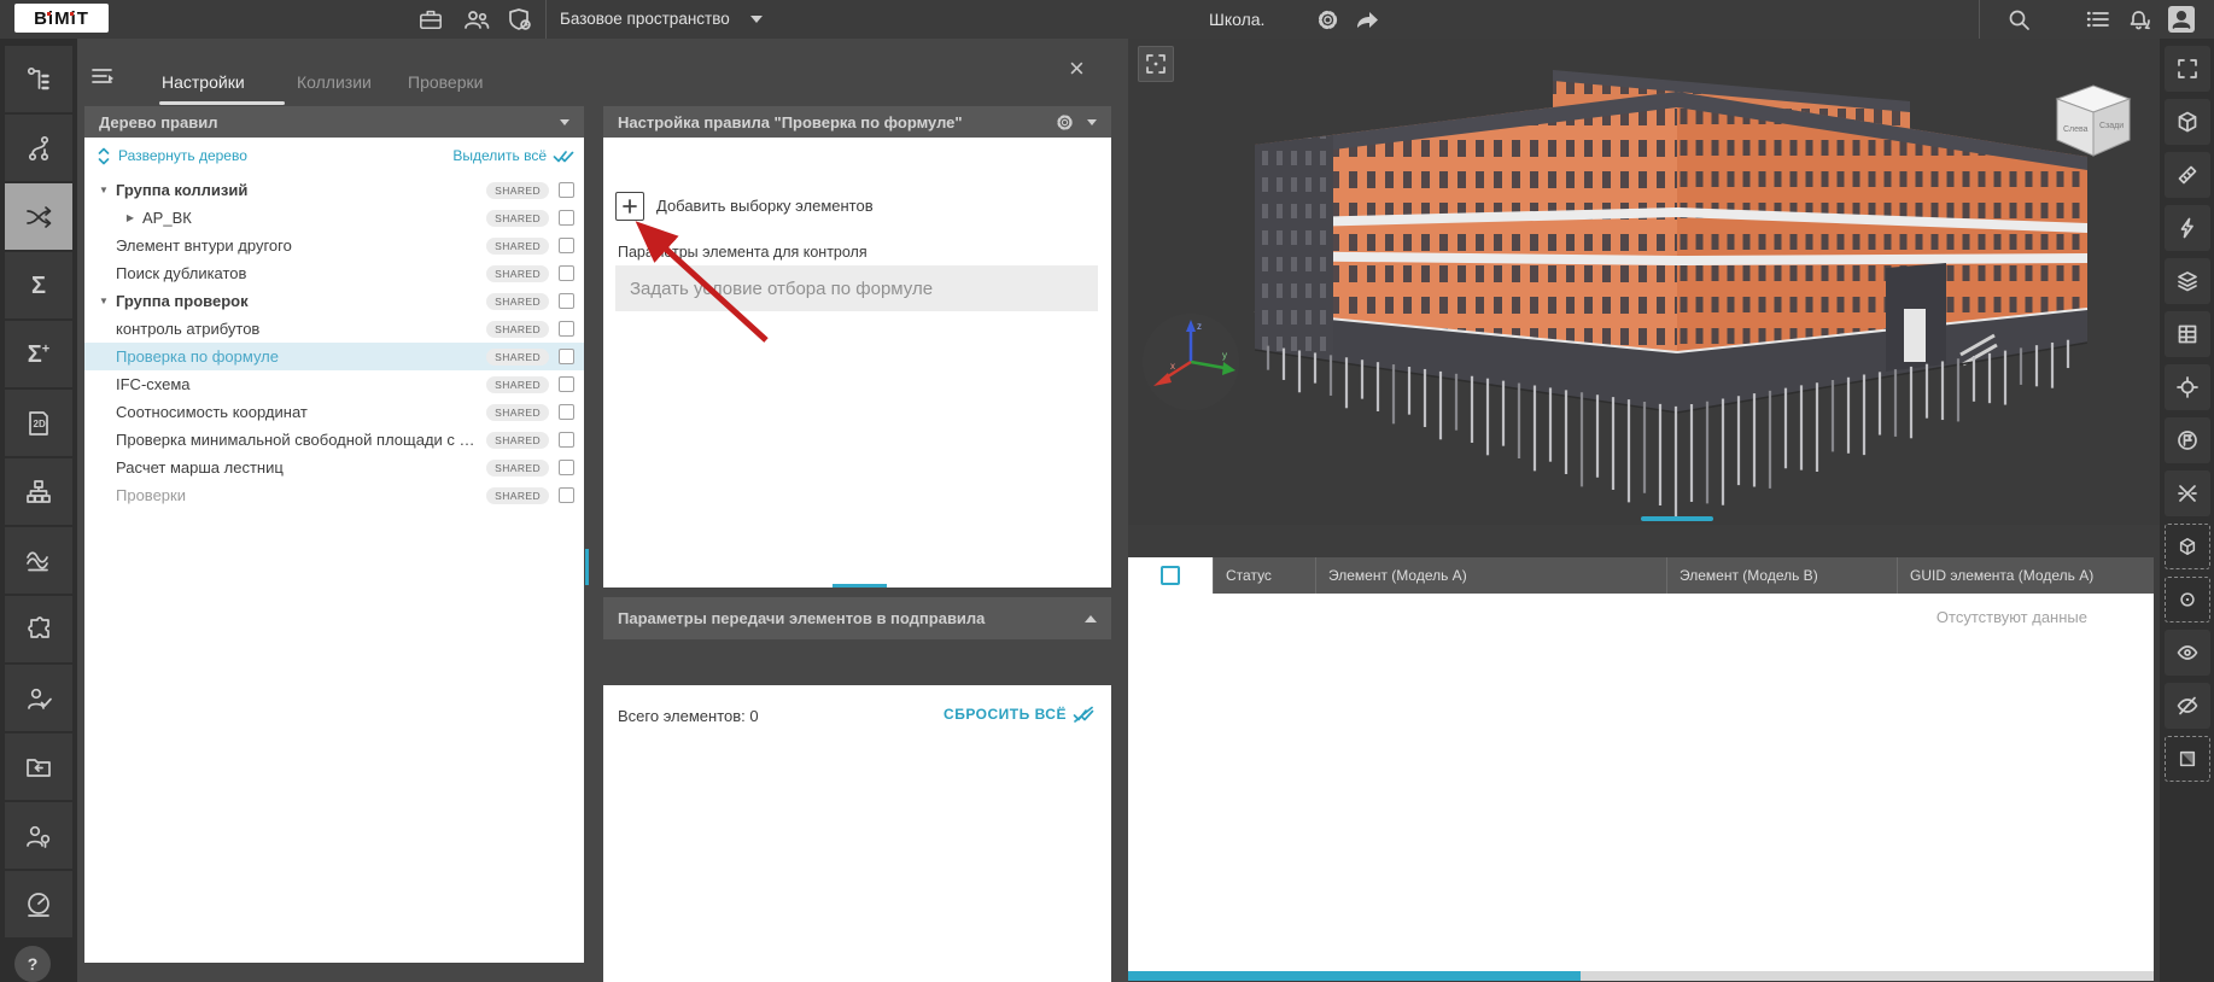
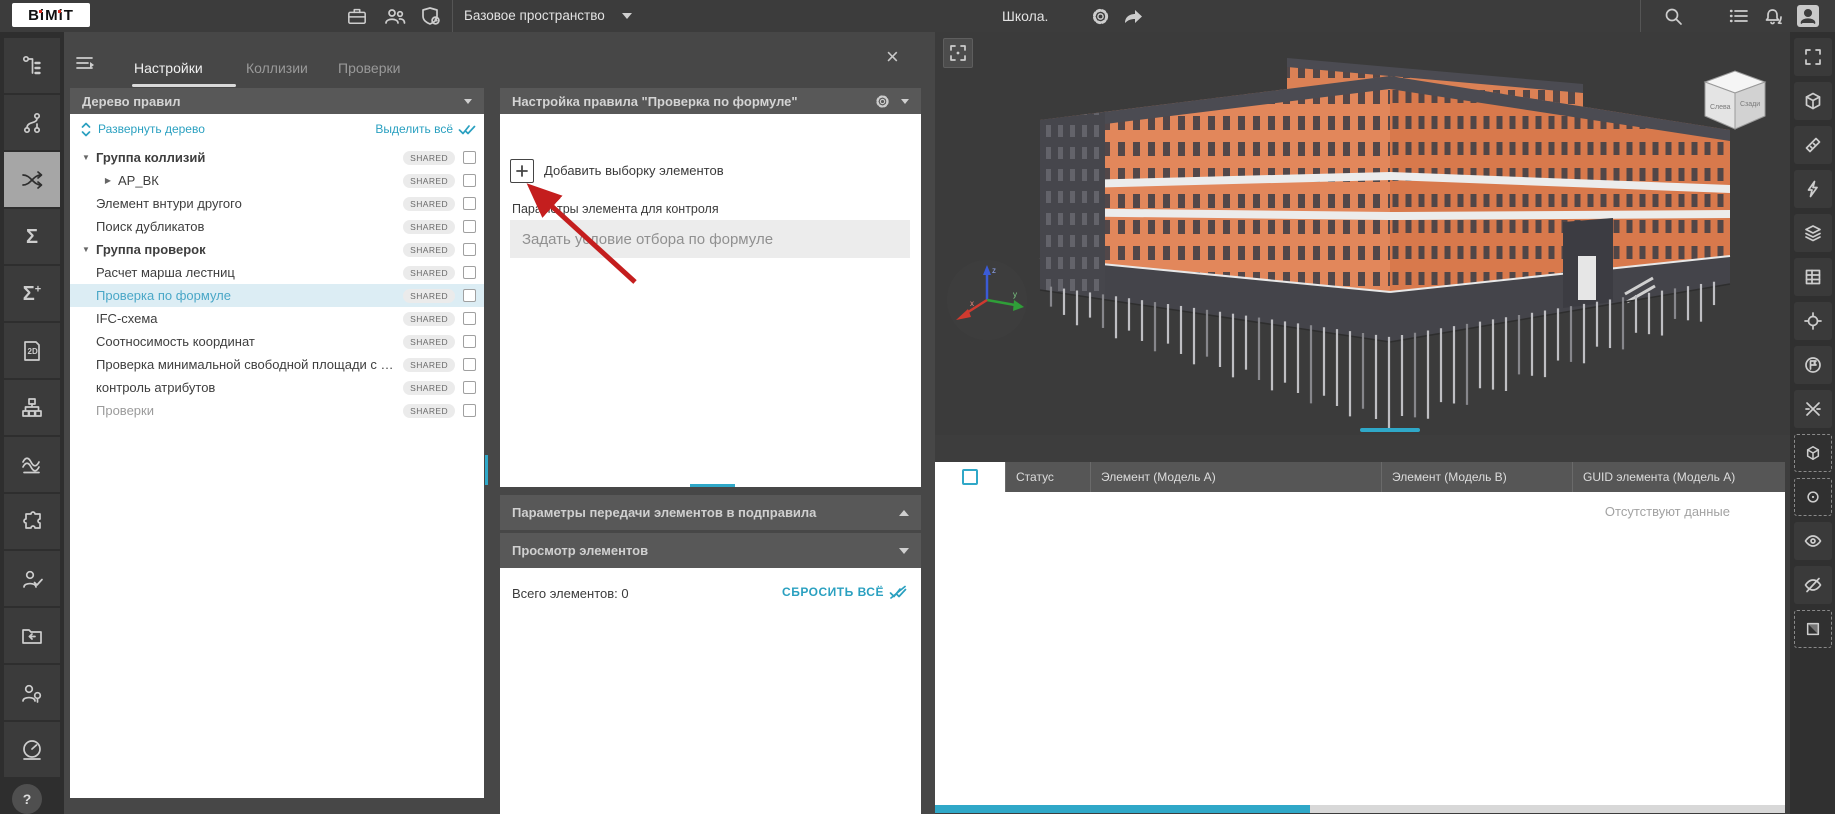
  BiMiT
  Базовое пространство
  Школа.
  Σ
  Σ+
  2D
  ?
  Настройки
  Коллизии
  Проверки
  ×
  Дерево правил
  Развернуть дерево
  Выделить всё
  ▼
  Группа коллизий
  SHARED
  ▶
  АР_ВК
  SHARED
  Элемент внтури другого
  SHARED
  Поиск дубликатов
  SHARED
  ▼
  Группа проверок
  SHARED
- контроль атрибутов
+ Расчет марша лестниц
  SHARED
  Проверка по формуле
  SHARED
  IFC-схема
  SHARED
  Соотносимость координат
  SHARED
  Проверка минимальной свободной площади с уч
  SHARED
- Расчет марша лестниц
+ контроль атрибутов
  SHARED
  Проверки
  SHARED
  Настройка правила "Проверка по формуле"
  Добавить выборку элементов
  Парамтры элемента для контроля
  Задать уловие отбора по формуле
  Параметры передачи элементов в подправила
+ Просмотр элементов
  Всего элементов: 0
  СБРОСИТЬ ВСЁ
  z
  y
  x
  Статус
  Элемент (Модель A)
  Элемент (Модель B)
  GUID элемента (Модель A)
  Отсутствуют данные
